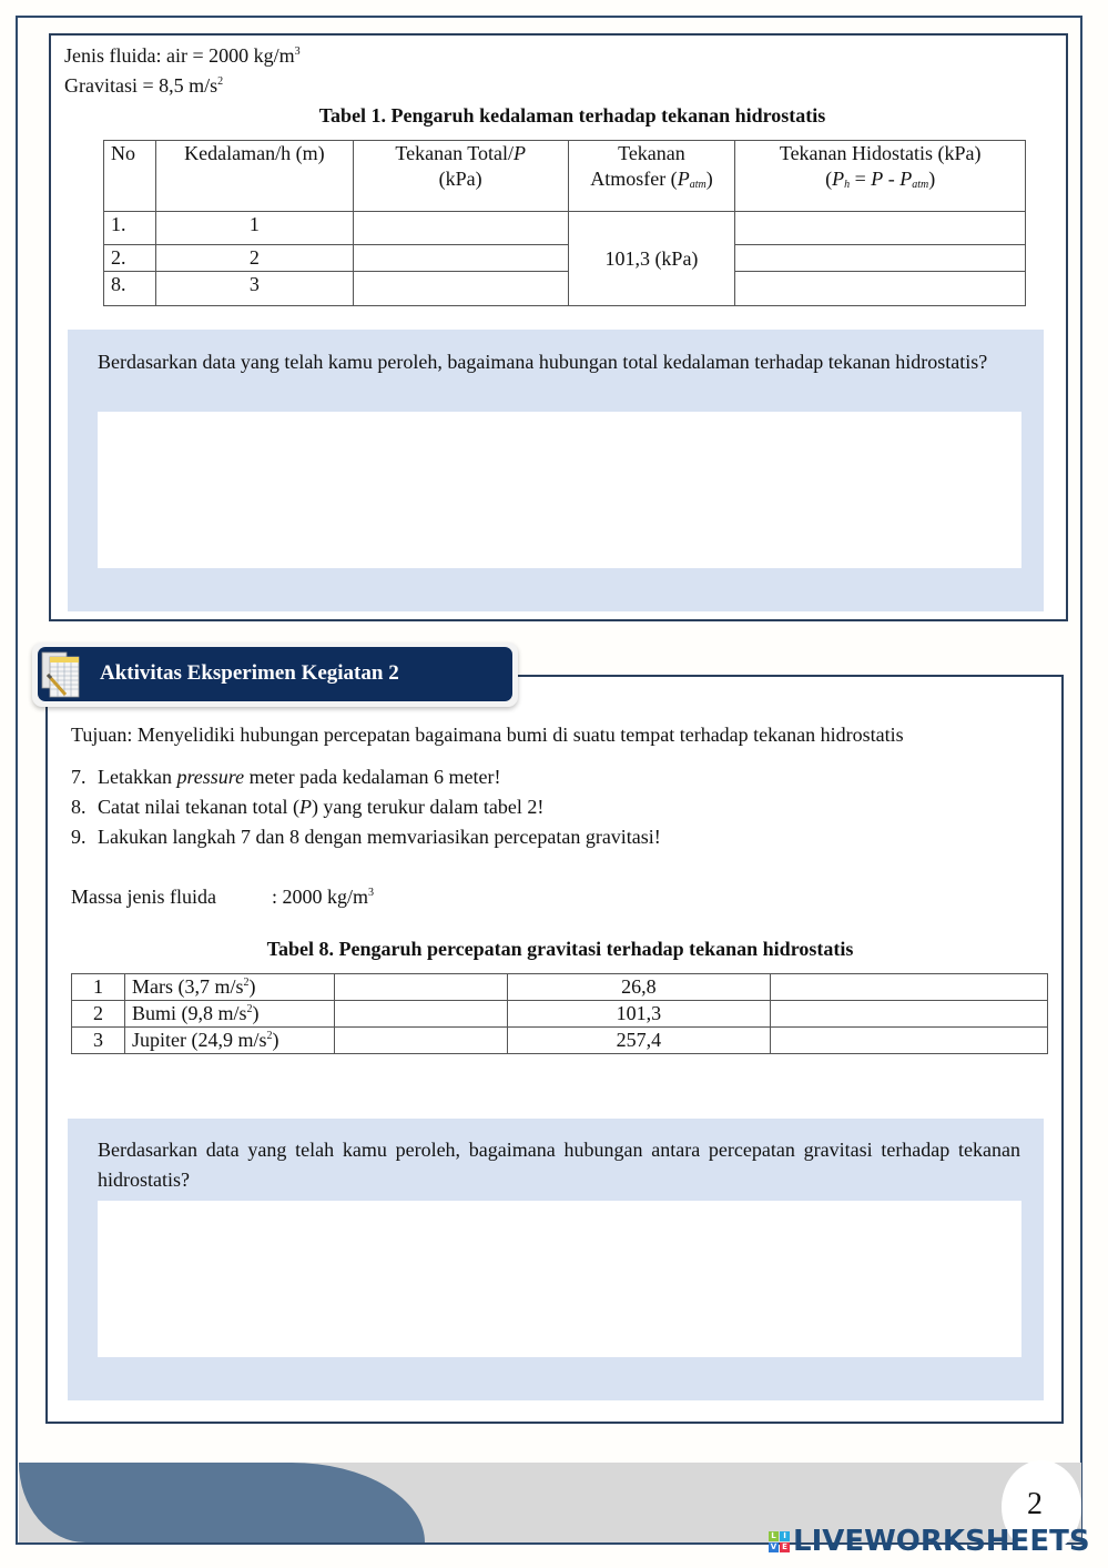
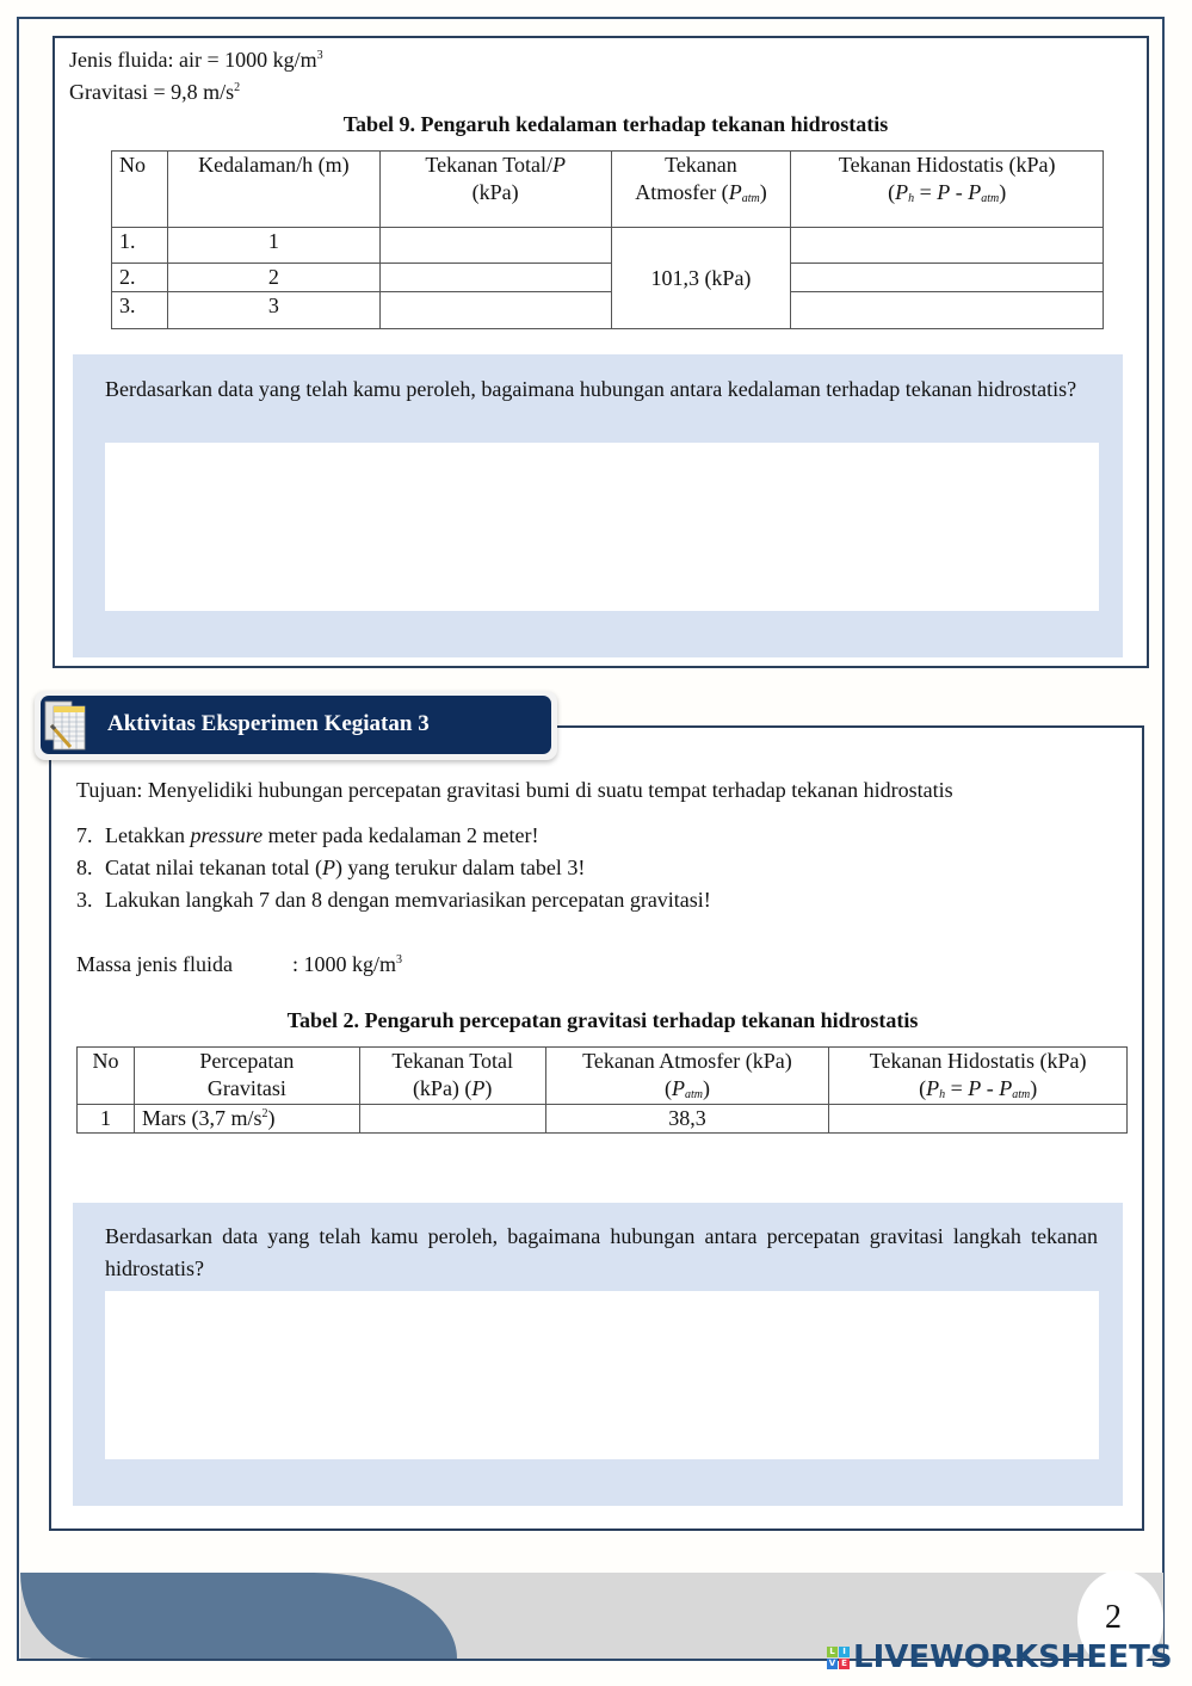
- Jenis fluida: air = 2000 kg/m3
+ Jenis fluida: air = 1000 kg/m3
- Gravitasi = 8,5 m/s2
+ Gravitasi = 9,8 m/s2
- Tabel 1. Pengaruh kedalaman terhadap tekanan hidrostatis
+ Tabel 9. Pengaruh kedalaman terhadap tekanan hidrostatis
  No	Kedalaman/h (m)	Tekanan Total/P (kPa)	Tekanan Atmosfer (Patm)	Tekanan Hidostatis (kPa) (Ph = P - Patm)
  1.	1		101,3 (kPa)
  2.	2
- 8.	3
+ 3.	3
- Berdasarkan data yang telah kamu peroleh, bagaimana hubungan total kedalaman terhadap tekanan hidrostatis?
+ Berdasarkan data yang telah kamu peroleh, bagaimana hubungan antara kedalaman terhadap tekanan hidrostatis?
- Aktivitas Eksperimen Kegiatan 2
+ Aktivitas Eksperimen Kegiatan 3
- Tujuan: Menyelidiki hubungan percepatan bagaimana bumi di suatu tempat terhadap tekanan hidrostatis
+ Tujuan: Menyelidiki hubungan percepatan gravitasi bumi di suatu tempat terhadap tekanan hidrostatis
- 7. Letakkan pressure meter pada kedalaman 6 meter!
+ 7. Letakkan pressure meter pada kedalaman 2 meter!
- 8. Catat nilai tekanan total (P) yang terukur dalam tabel 2!
+ 8. Catat nilai tekanan total (P) yang terukur dalam tabel 3!
- 9. Lakukan langkah 7 dan 8 dengan memvariasikan percepatan gravitasi!
+ 3. Lakukan langkah 7 dan 8 dengan memvariasikan percepatan gravitasi!
- Massa jenis fluida : 2000 kg/m3
+ Massa jenis fluida : 1000 kg/m3
- Tabel 8. Pengaruh percepatan gravitasi terhadap tekanan hidrostatis
+ Tabel 2. Pengaruh percepatan gravitasi terhadap tekanan hidrostatis
+ No	Percepatan Gravitasi	Tekanan Total (kPa) (P)	Tekanan Atmosfer (kPa) (Patm)	Tekanan Hidostatis (kPa) (Ph = P - Patm)
- 1	Mars (3,7 m/s2)		26,8
+ 1	Mars (3,7 m/s2)		38,3
- 2	Bumi (9,8 m/s2)		101,3
- 3	Jupiter (24,9 m/s2)		257,4
- Berdasarkan data yang telah kamu peroleh, bagaimana hubungan antara percepatan gravitasi terhadap tekanan hidrostatis?
+ Berdasarkan data yang telah kamu peroleh, bagaimana hubungan antara percepatan gravitasi langkah tekanan hidrostatis?
  2
  L
  I
  V
  E
  LIVEWORKSHEETS
